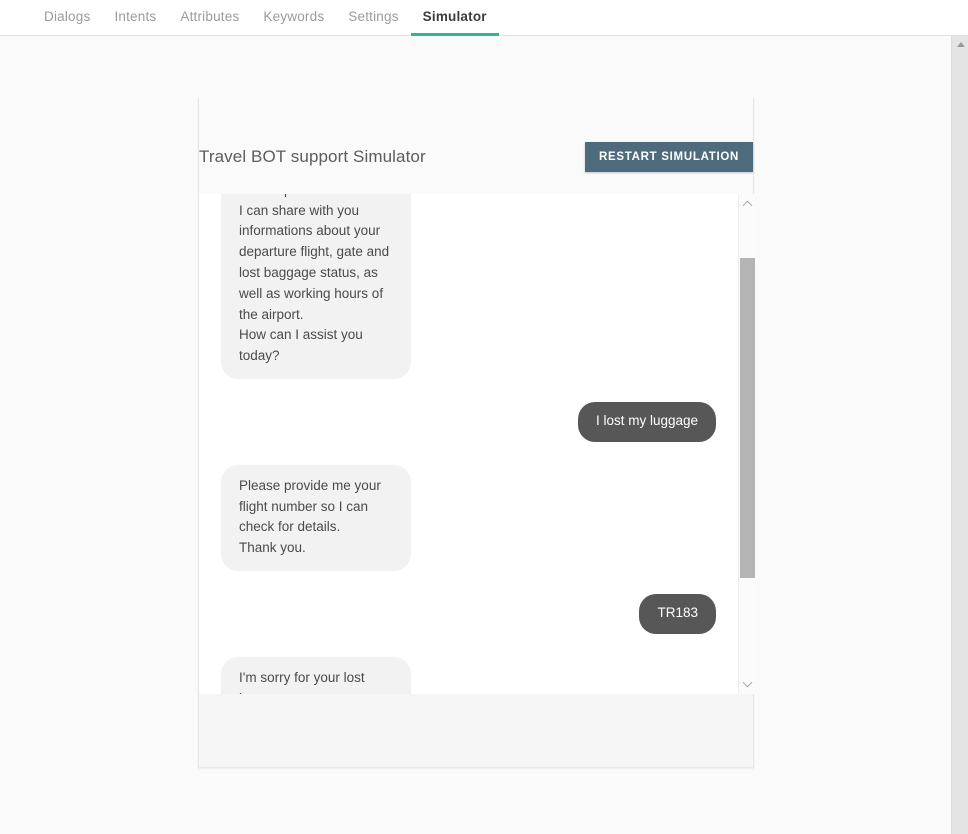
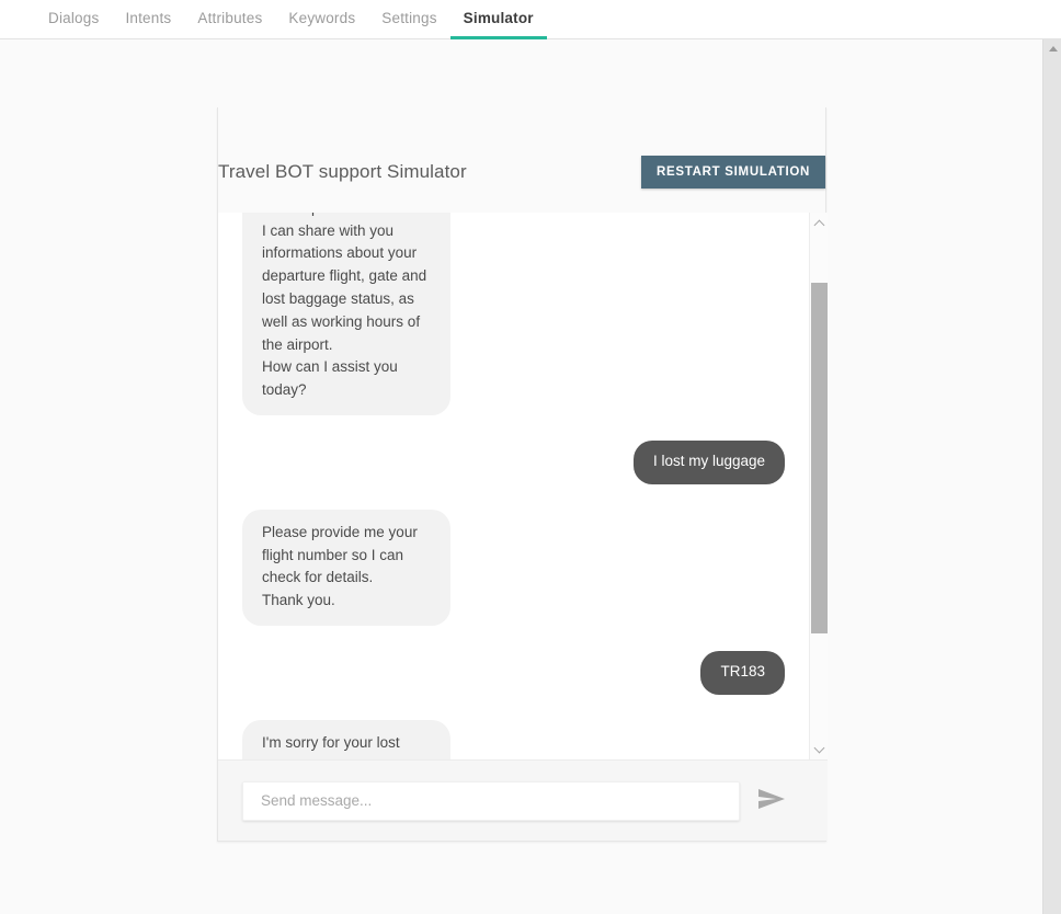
  Dialogs
  Intents
  Attributes
  Keywords
  Settings
  Simulator
  Travel BOT support Simulator
  RESTART SIMULATION
  I can share with you informations about your departure flight, gate and lost baggage status, as well as working hours of the airport.
  How can I assist you today?
  I lost my luggage
  Please provide me your flight number so I can check for details.
  Thank you.
  TR183
  I'm sorry for your lost
+ Send message...
